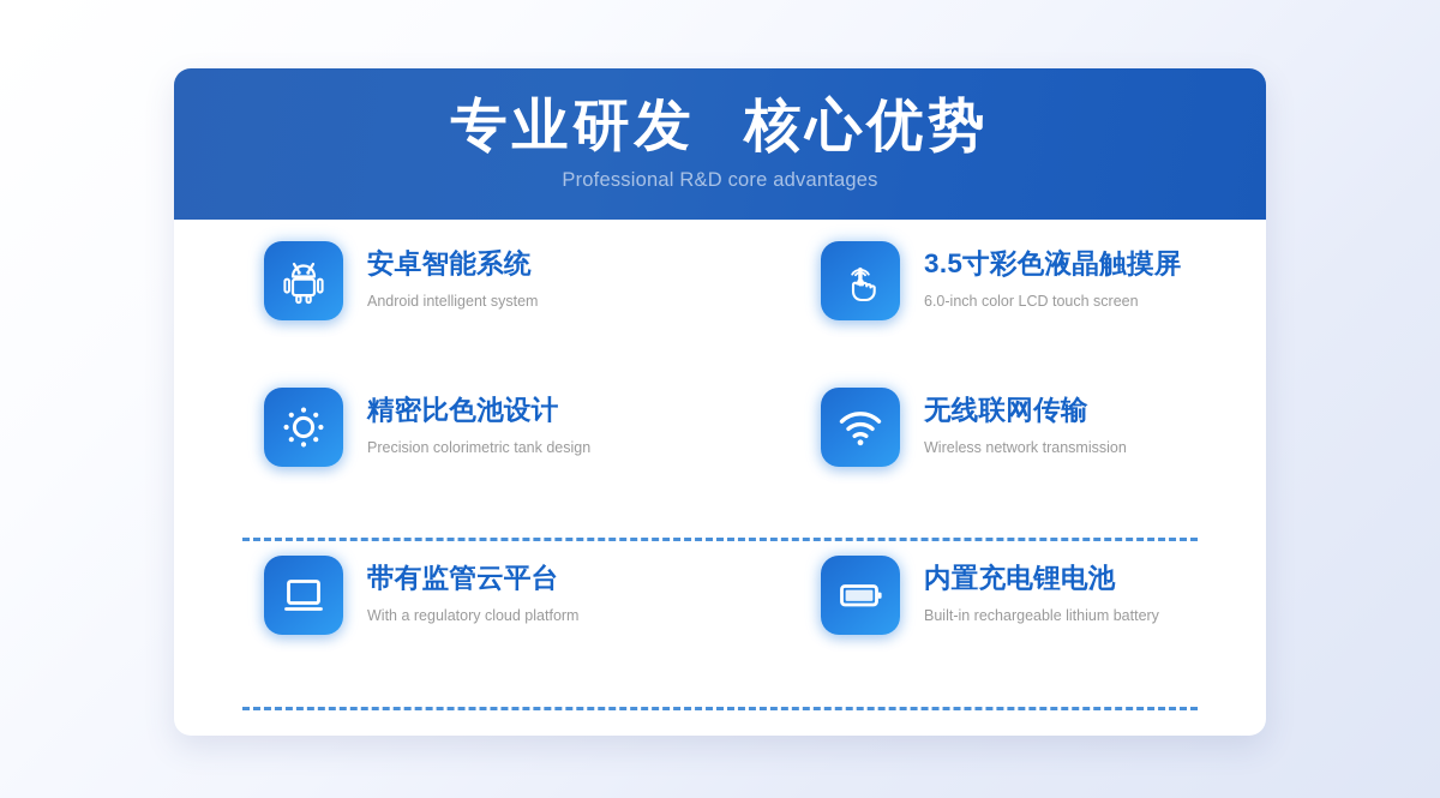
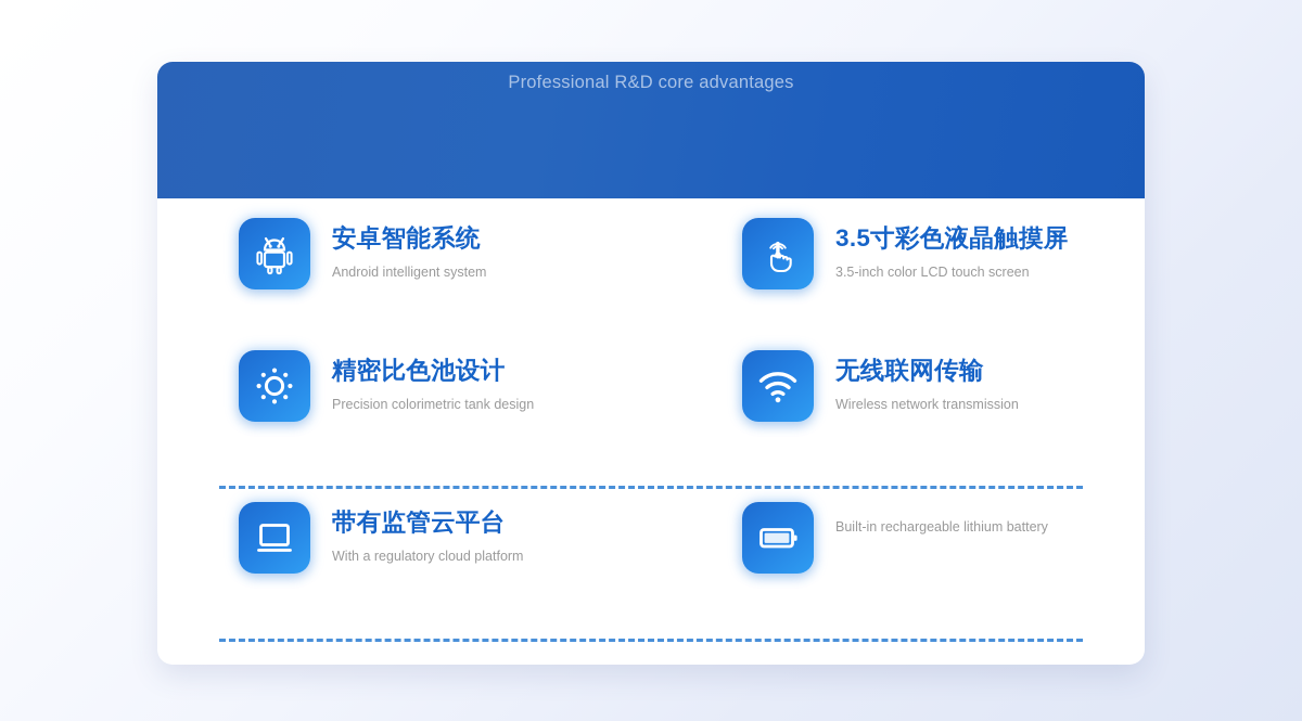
- 专业研发 核心优势
  Professional R&D core advantages
  安卓智能系统
  Android intelligent system
  3.5寸彩色液晶触摸屏
- 6.0-inch color LCD touch screen
+ 3.5-inch color LCD touch screen
  精密比色池设计
  Precision colorimetric tank design
  无线联网传输
  Wireless network transmission
  带有监管云平台
  With a regulatory cloud platform
- 内置充电锂电池
  Built-in rechargeable lithium battery
